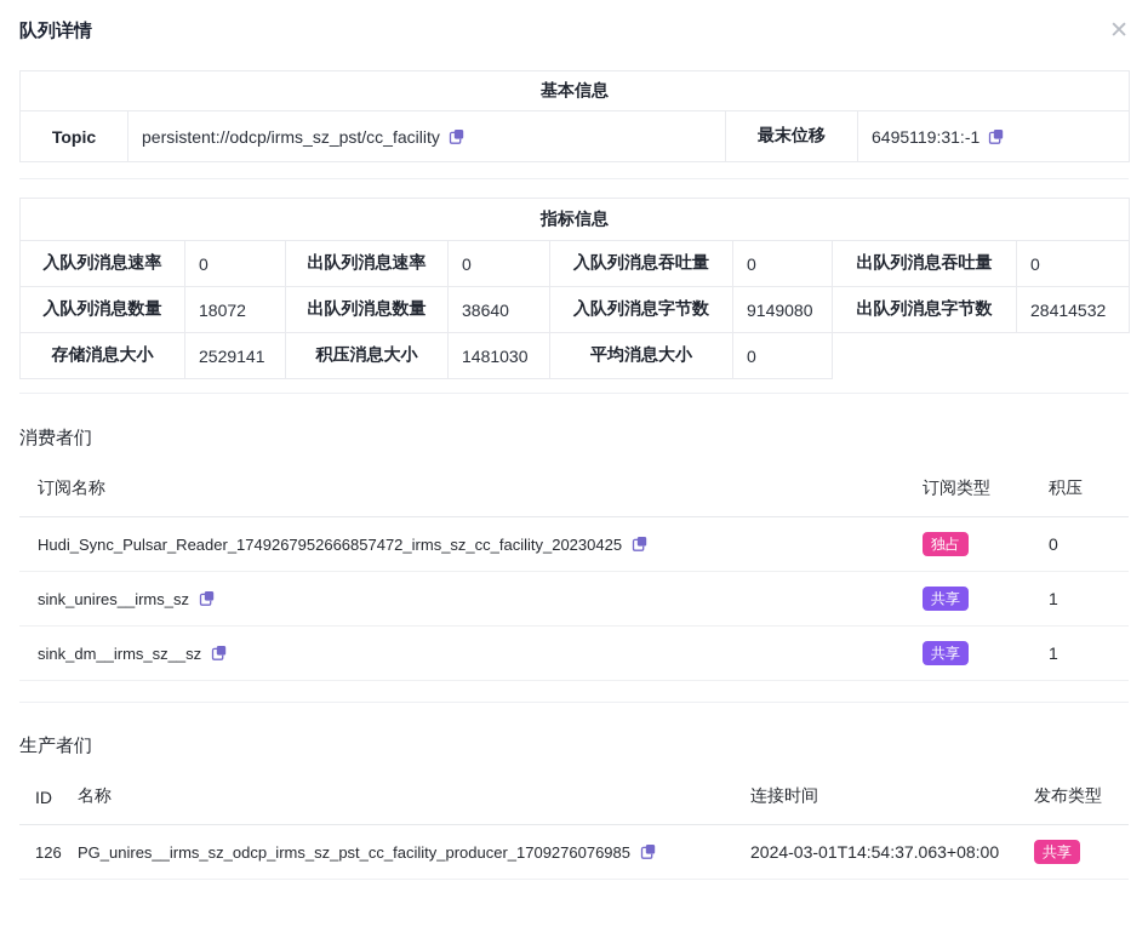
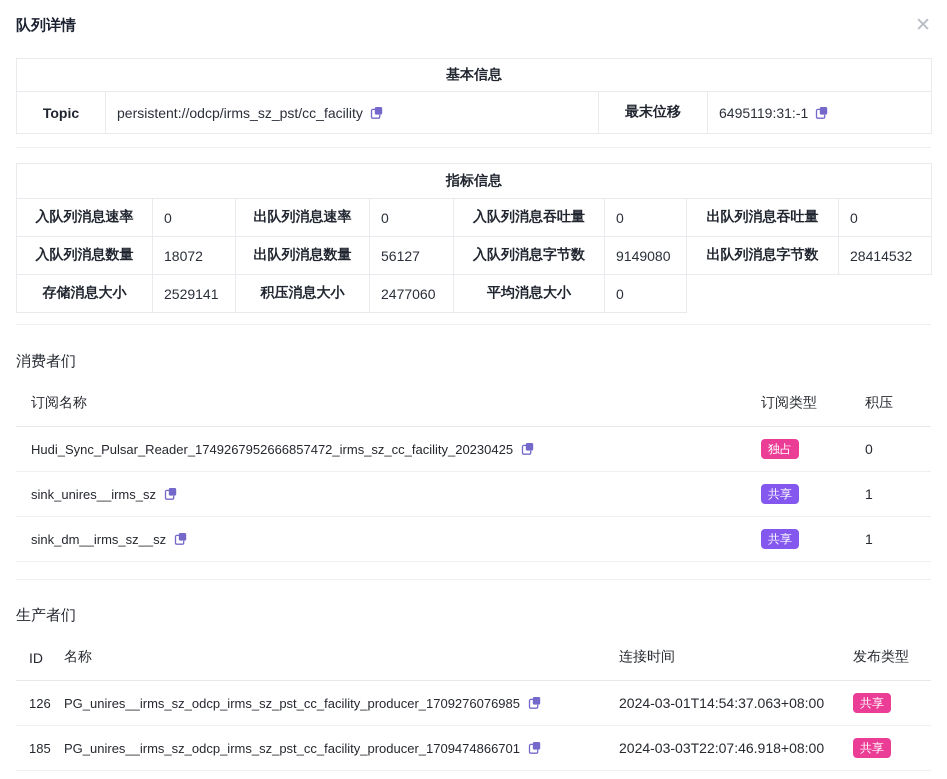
  队列详情
  ✕
  基本信息
  Topic	persistent://odcp/irms_sz_pst/cc_facility	最末位移	6495119:31:-1
  指标信息
  入队列消息速率	0	出队列消息速率	0	入队列消息吞吐量	0	出队列消息吞吐量	0
- 入队列消息数量	18072	出队列消息数量	38640	入队列消息字节数	9149080	出队列消息字节数	28414532
+ 入队列消息数量	18072	出队列消息数量	56127	入队列消息字节数	9149080	出队列消息字节数	28414532
- 存储消息大小	2529141	积压消息大小	1481030	平均消息大小	0
+ 存储消息大小	2529141	积压消息大小	2477060	平均消息大小	0
  消费者们
  订阅名称	订阅类型	积压
  Hudi_Sync_Pulsar_Reader_1749267952666857472_irms_sz_cc_facility_20230425	独占	0
  sink_unires__irms_sz	共享	1
  sink_dm__irms_sz__sz	共享	1
  生产者们
  ID	名称	连接时间	发布类型
  126	PG_unires__irms_sz_odcp_irms_sz_pst_cc_facility_producer_1709276076985	2024-03-01T14:54:37.063+08:00	共享
+ 185	PG_unires__irms_sz_odcp_irms_sz_pst_cc_facility_producer_1709474866701	2024-03-03T22:07:46.918+08:00	共享
